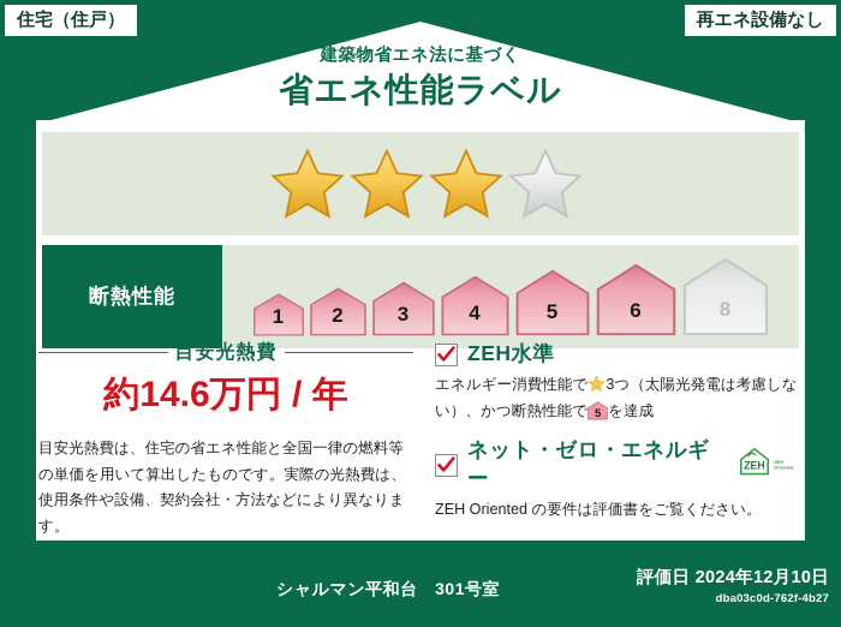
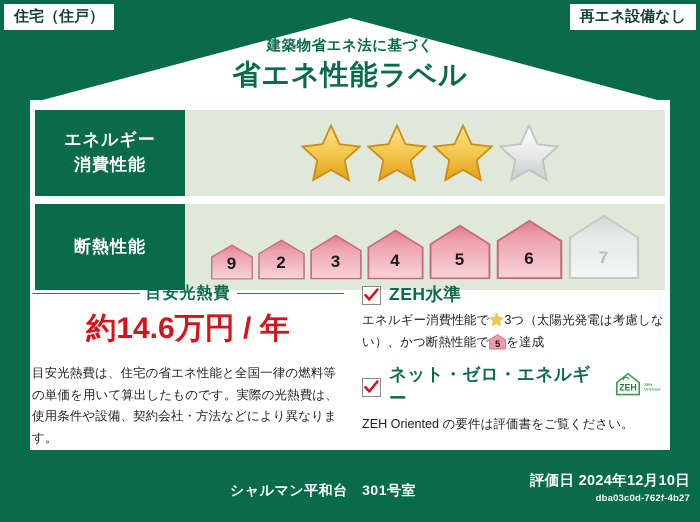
  建築物省エネ法に基づく
  省エネ性能ラベル
  住宅（住戸）
  再エネ設備なし
+ エネルギー
+ 消費性能
  断熱性能
- 1
+ 9
  2
  3
  4
  5
  6
- 8
+ 7
  目安光熱費
  約14.6万円 / 年
  目安光熱費は、住宅の省エネ性能と全国一律の燃料等の単価を用いて算出したものです。実際の光熱費は、使用条件や設備、契約会社・方法などにより異なります。
  ZEH水準
  エネルギー消費性能で 3つ（太陽光発電は考慮しない）、かつ断熱性能で
  5
  を達成
  ネット・ゼロ・エネルギー
  ZEH
  ZEH Oriented の要件は評価書をご覧ください。
  シャルマン平和台 301号室
  評価日 2024年12月10日
  dba03c0d-762f-4b27
